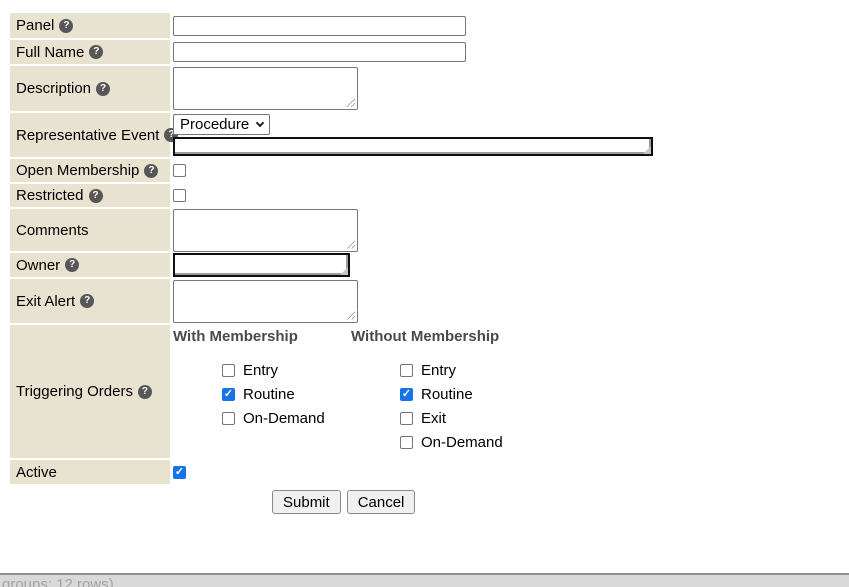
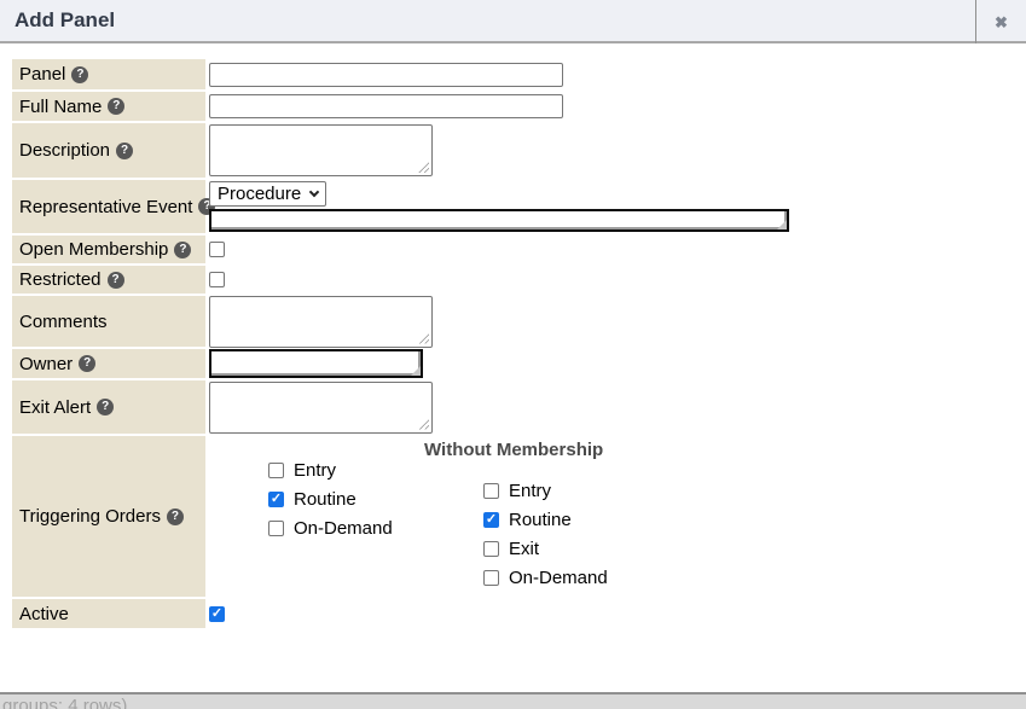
- groups: 12 rows)
+ groups: 4 rows)
+ Add Panel
+ ✖
  Panel
  ?
  Full Name
  ?
  Description
  ?
  Representative Event
  ?
  Procedure
  Open Membership
  ?
  Restricted
  ?
  Comments
  Owner
  ?
  Exit Alert
  ?
  Triggering Orders
  ?
- With Membership
  Entry
  Routine
  On-Demand
  Without Membership
  Entry
  Routine
  Exit
  On-Demand
  Active
- Submit
- Cancel
